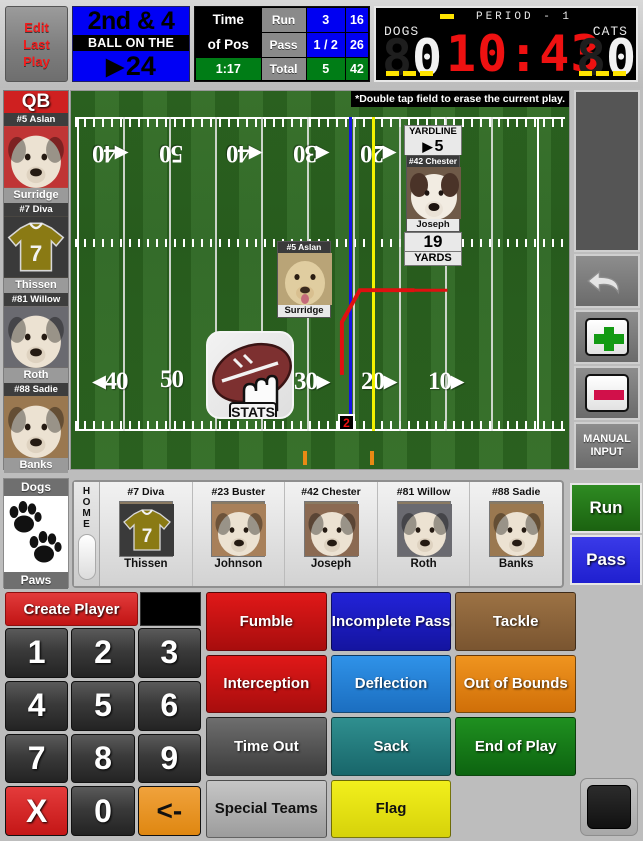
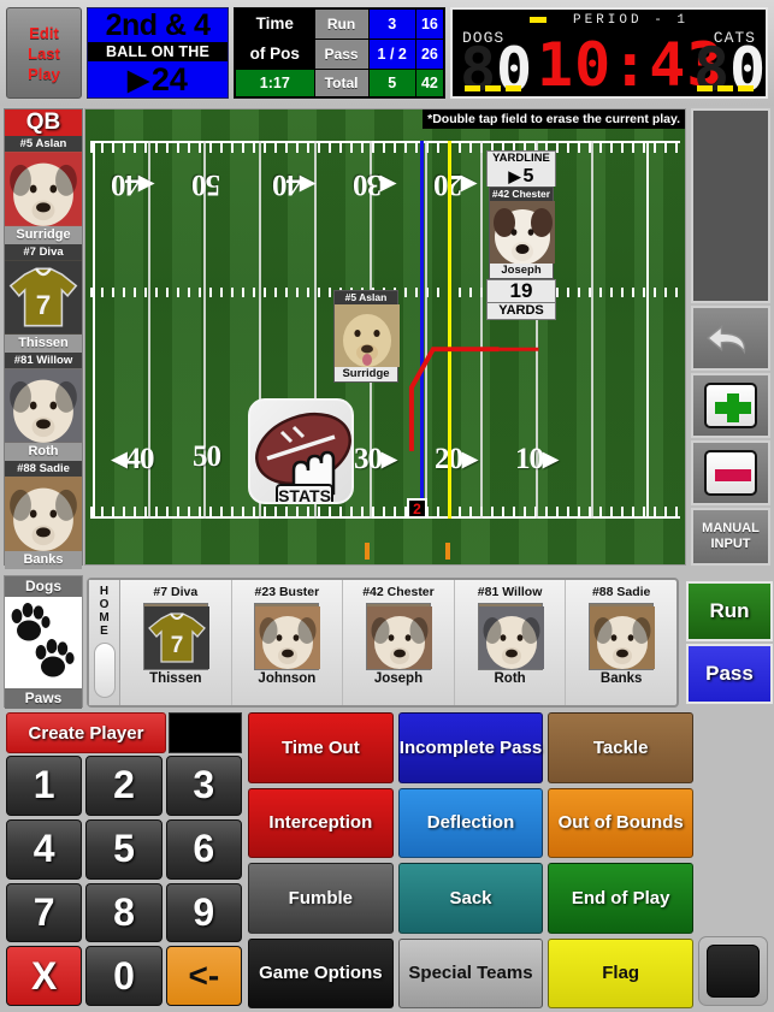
  Edit
  Last
  Play
  2nd & 4
  BALL ON THE
  ▶
  24
  Time	Run	3	16
  of Pos	Pass	1 / 2	26
  1:17	Total	5	42
  PERIOD - 1
  DOGS
  CATS
  8
  0
  10:4
  8
  0
  QB
  #5 Aslan
  Surridge
  #7 Diva
  7
  Thissen
  #81 Willow
  Roth
  #88 Sadie
  Banks
  Dogs
  Paws
  *Double tap field to erase the current play.
  ◂40
  50
  30▸
  20▸
  10▸
  STATS
  #5 Aslan
  Surridge
  YARDLINE
  ▶
  5
  #42 Chester
  Joseph
  19
  YARDS
  2
  MANUAL
  INPUT
  Run
  Pass
  H
  O
  M
  E
  #7 Diva
  7
  Thissen
  #23 Buster
  Johnson
  #42 Chester
  Joseph
  #81 Willow
  Roth
  #88 Sadie
  Banks
  Create Player
  1
  2
  3
  4
  5
  6
  7
  8
  9
  X
  0
  <-
- Fumble
+ Time Out
  Incomplete Pass
  Tackle
  Interception
  Deflection
  Out of Bounds
- Time Out
+ Fumble
  Sack
  End of Play
+ Game Options
  Special Teams
  Flag
